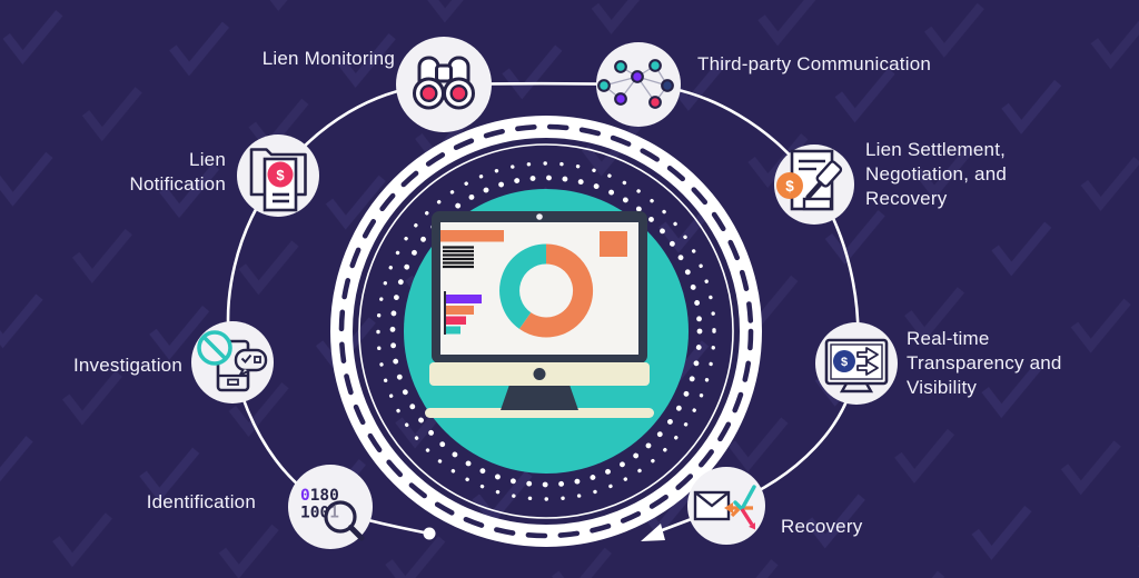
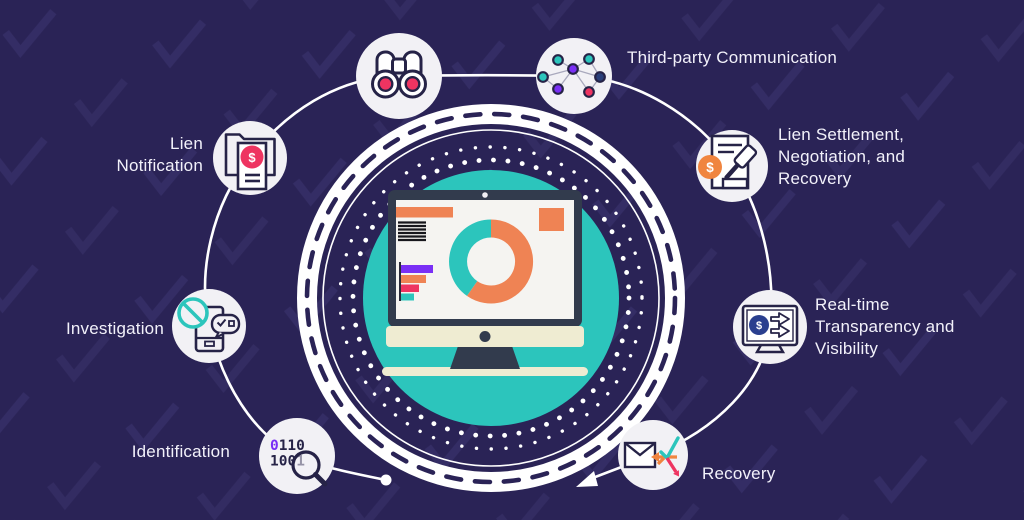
  $
  $
  $
  0
- 180
+ 110
  1001
- Lien Monitoring
  Lien
  Notification
  Investigation
  Identification
  Third-party Communication
  Lien Settlement,
  Negotiation, and
  Recovery
  Real-time
  Transparency and
  Visibility
  Recovery
